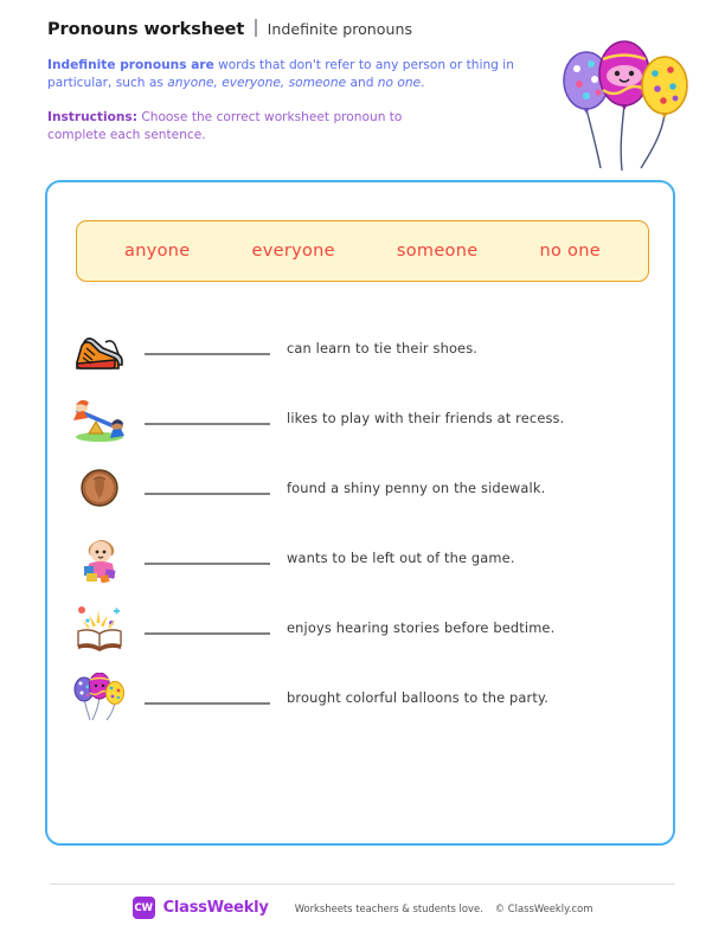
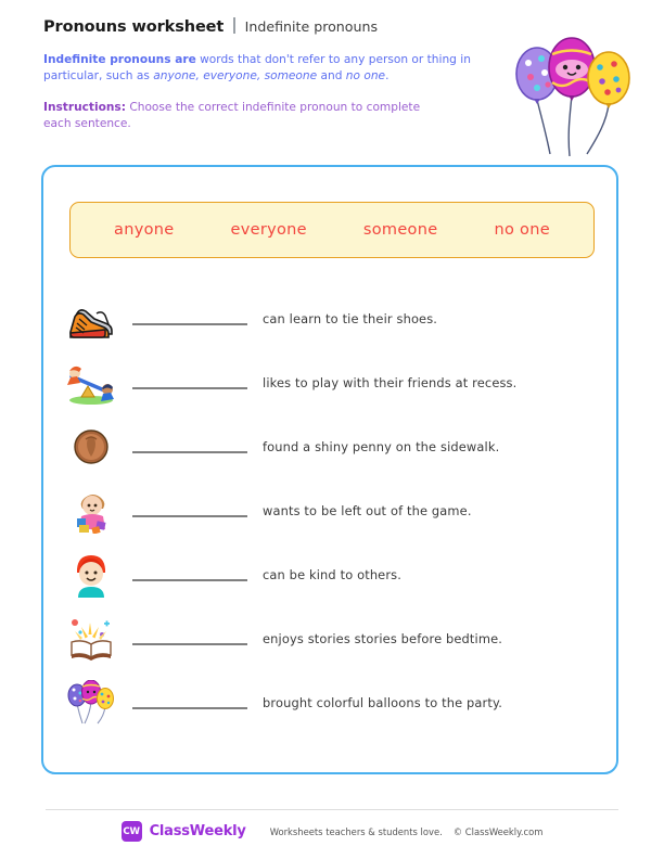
  Pronouns worksheet
  Indefinite pronouns
  Indefinite pronouns are words that don't refer to any person or thing in particular, such as anyone, everyone, someone and no one.
- Instructions: Choose the correct worksheet pronoun to complete each sentence.
+ Instructions: Choose the correct indefinite pronoun to complete each sentence.
  anyone
  everyone
  someone
  no one
  can learn to tie their shoes.
  likes to play with their friends at recess.
  found a shiny penny on the sidewalk.
  wants to be left out of the game.
+ can be kind to others.
- enjoys hearing stories before bedtime.
+ enjoys stories stories before bedtime.
  brought colorful balloons to the party.
  CW
  ClassWeekly
  Worksheets teachers & students love.
  © ClassWeekly.com
